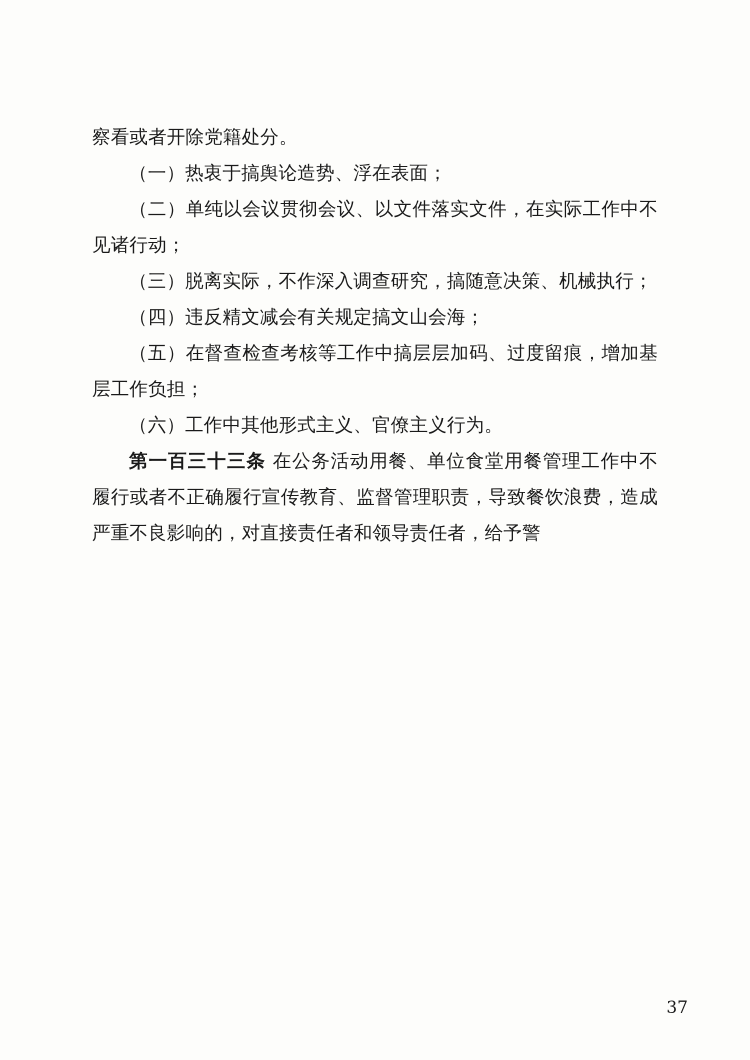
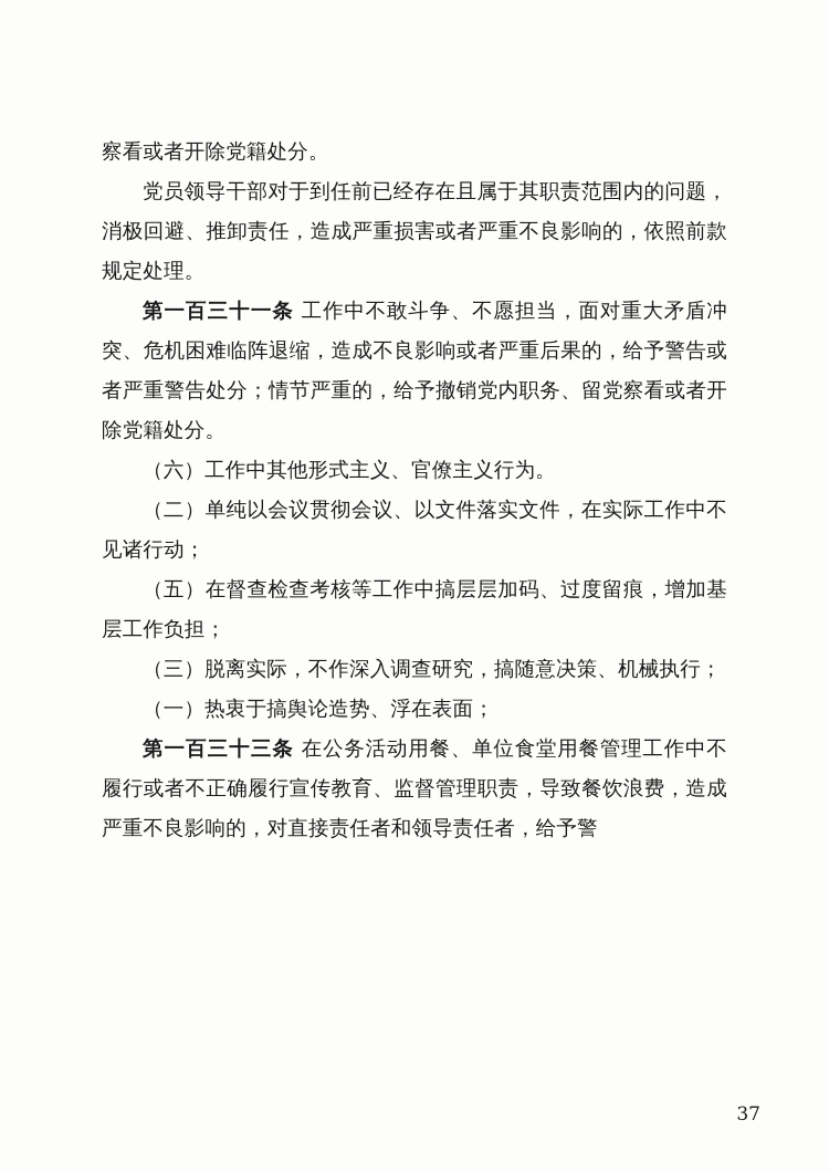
  察看或者开除党籍处分。
+ 党员领导干部对于到任前已经存在且属于其职责范围内的问题，消极回避、推卸责任，造成严重损害或者严重不良影响的，依照前款规定处理。
+ 第一百三十一条 工作中不敢斗争、不愿担当，面对重大矛盾冲突、危机困难临阵退缩，造成不良影响或者严重后果的，给予警告或者严重警告处分；情节严重的，给予撤销党内职务、留党察看或者开除党籍处分。
- （一）热衷于搞舆论造势、浮在表面；
+ （六）工作中其他形式主义、官僚主义行为。
  （二）单纯以会议贯彻会议、以文件落实文件，在实际工作中不见诸行动；
- （三）脱离实际，不作深入调查研究，搞随意决策、机械执行；
+ （五）在督查检查考核等工作中搞层层加码、过度留痕，增加基层工作负担；
- （四）违反精文减会有关规定搞文山会海；
- （五）在督查检查考核等工作中搞层层加码、过度留痕，增加基层工作负担；
+ （三）脱离实际，不作深入调查研究，搞随意决策、机械执行；
- （六）工作中其他形式主义、官僚主义行为。
+ （一）热衷于搞舆论造势、浮在表面；
  第一百三十三条 在公务活动用餐、单位食堂用餐管理工作中不履行或者不正确履行宣传教育、监督管理职责，导致餐饮浪费，造成严重不良影响的，对直接责任者和领导责任者，给予警
  37
